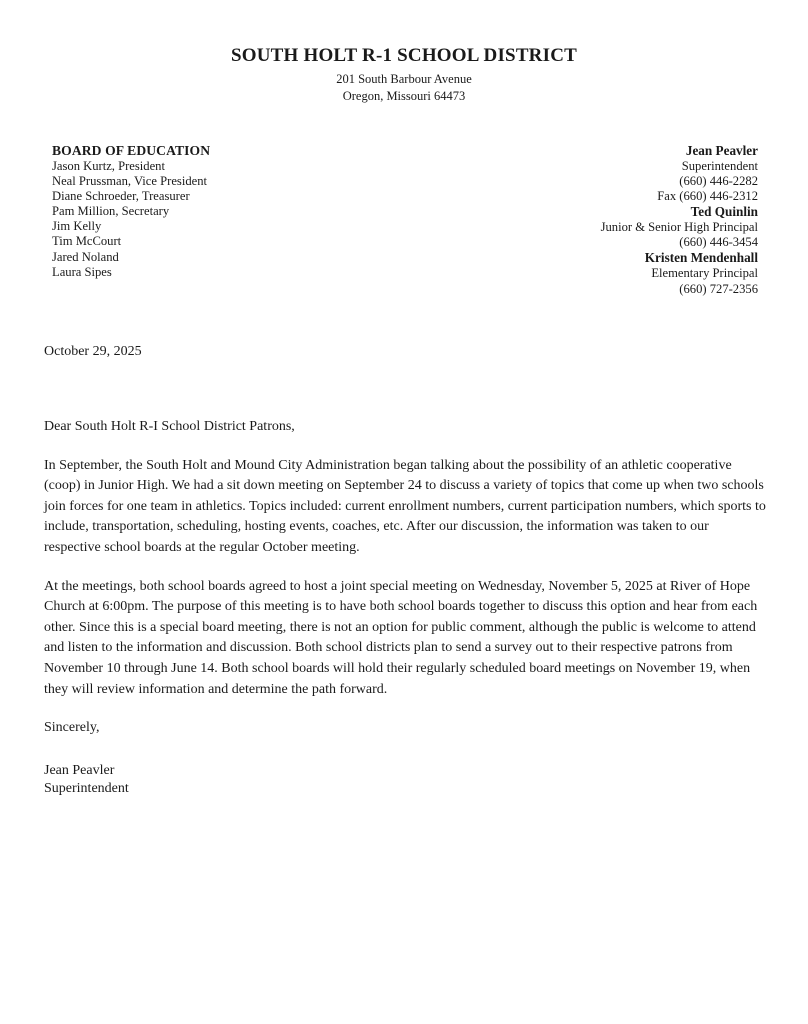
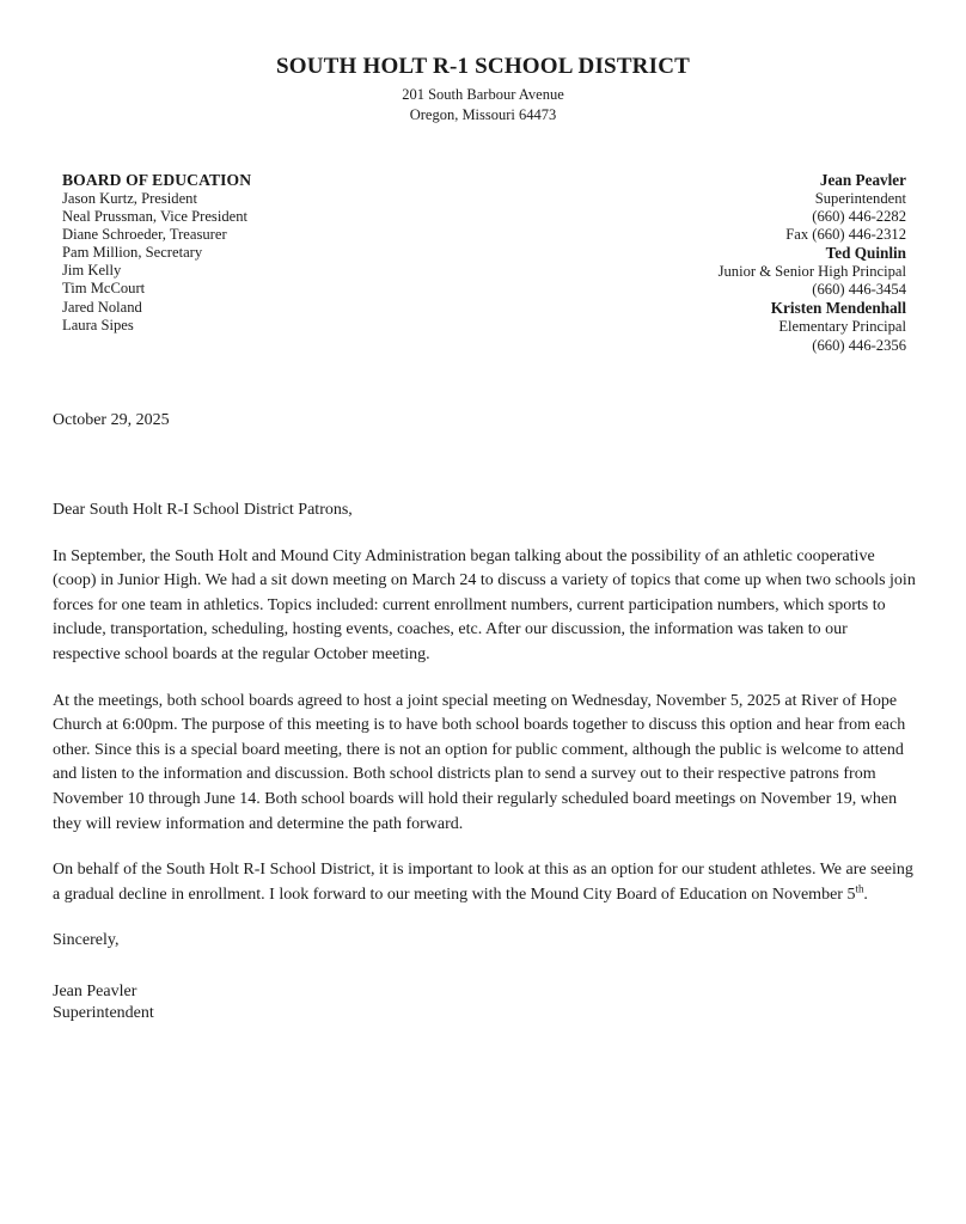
  SOUTH HOLT R-1 SCHOOL DISTRICT
  201 South Barbour Avenue
  Oregon, Missouri 64473
  BOARD OF EDUCATION
  Jason Kurtz, President
  Neal Prussman, Vice President
  Diane Schroeder, Treasurer
  Pam Million, Secretary
  Jim Kelly
  Tim McCourt
  Jared Noland
  Laura Sipes
  Jean Peavler
  Superintendent
  (660) 446-2282
  Fax (660) 446-2312
  Ted Quinlin
  Junior & Senior High Principal
  (660) 446-3454
  Kristen Mendenhall
  Elementary Principal
- (660) 727-2356
+ (660) 446-2356
  October 29, 2025
  Dear South Holt R-I School District Patrons,
- In September, the South Holt and Mound City Administration began talking about the possibility of an athletic cooperative (coop) in Junior High. We had a sit down meeting on September 24 to discuss a variety of topics that come up when two schools join forces for one team in athletics. Topics included: current enrollment numbers, current participation numbers, which sports to include, transportation, scheduling, hosting events, coaches, etc. After our discussion, the information was taken to our respective school boards at the regular October meeting.
+ In September, the South Holt and Mound City Administration began talking about the possibility of an athletic cooperative (coop) in Junior High. We had a sit down meeting on March 24 to discuss a variety of topics that come up when two schools join forces for one team in athletics. Topics included: current enrollment numbers, current participation numbers, which sports to include, transportation, scheduling, hosting events, coaches, etc. After our discussion, the information was taken to our respective school boards at the regular October meeting.
  At the meetings, both school boards agreed to host a joint special meeting on Wednesday, November 5, 2025 at River of Hope Church at 6:00pm. The purpose of this meeting is to have both school boards together to discuss this option and hear from each other. Since this is a special board meeting, there is not an option for public comment, although the public is welcome to attend and listen to the information and discussion. Both school districts plan to send a survey out to their respective patrons from November 10 through June 14. Both school boards will hold their regularly scheduled board meetings on November 19, when they will review information and determine the path forward.
+ On behalf of the South Holt R-I School District, it is important to look at this as an option for our student athletes. We are seeing a gradual decline in enrollment. I look forward to our meeting with the Mound City Board of Education on November 5th.
  Sincerely,
  Jean Peavler
  Superintendent
